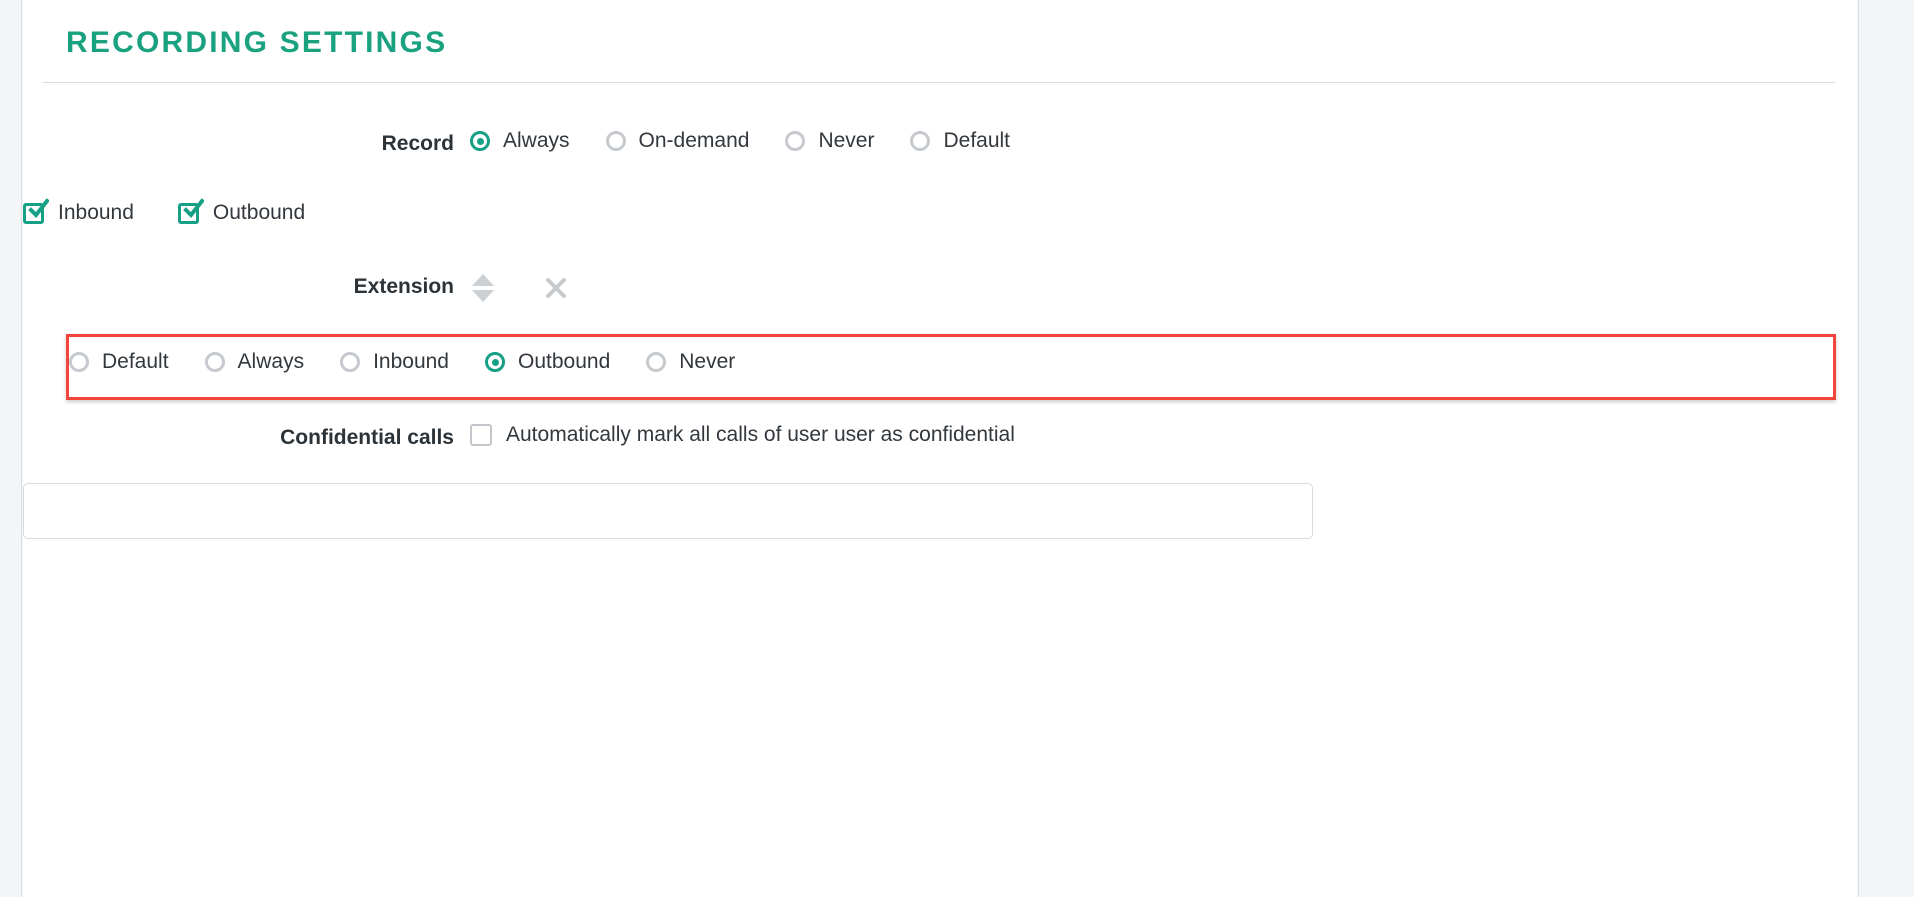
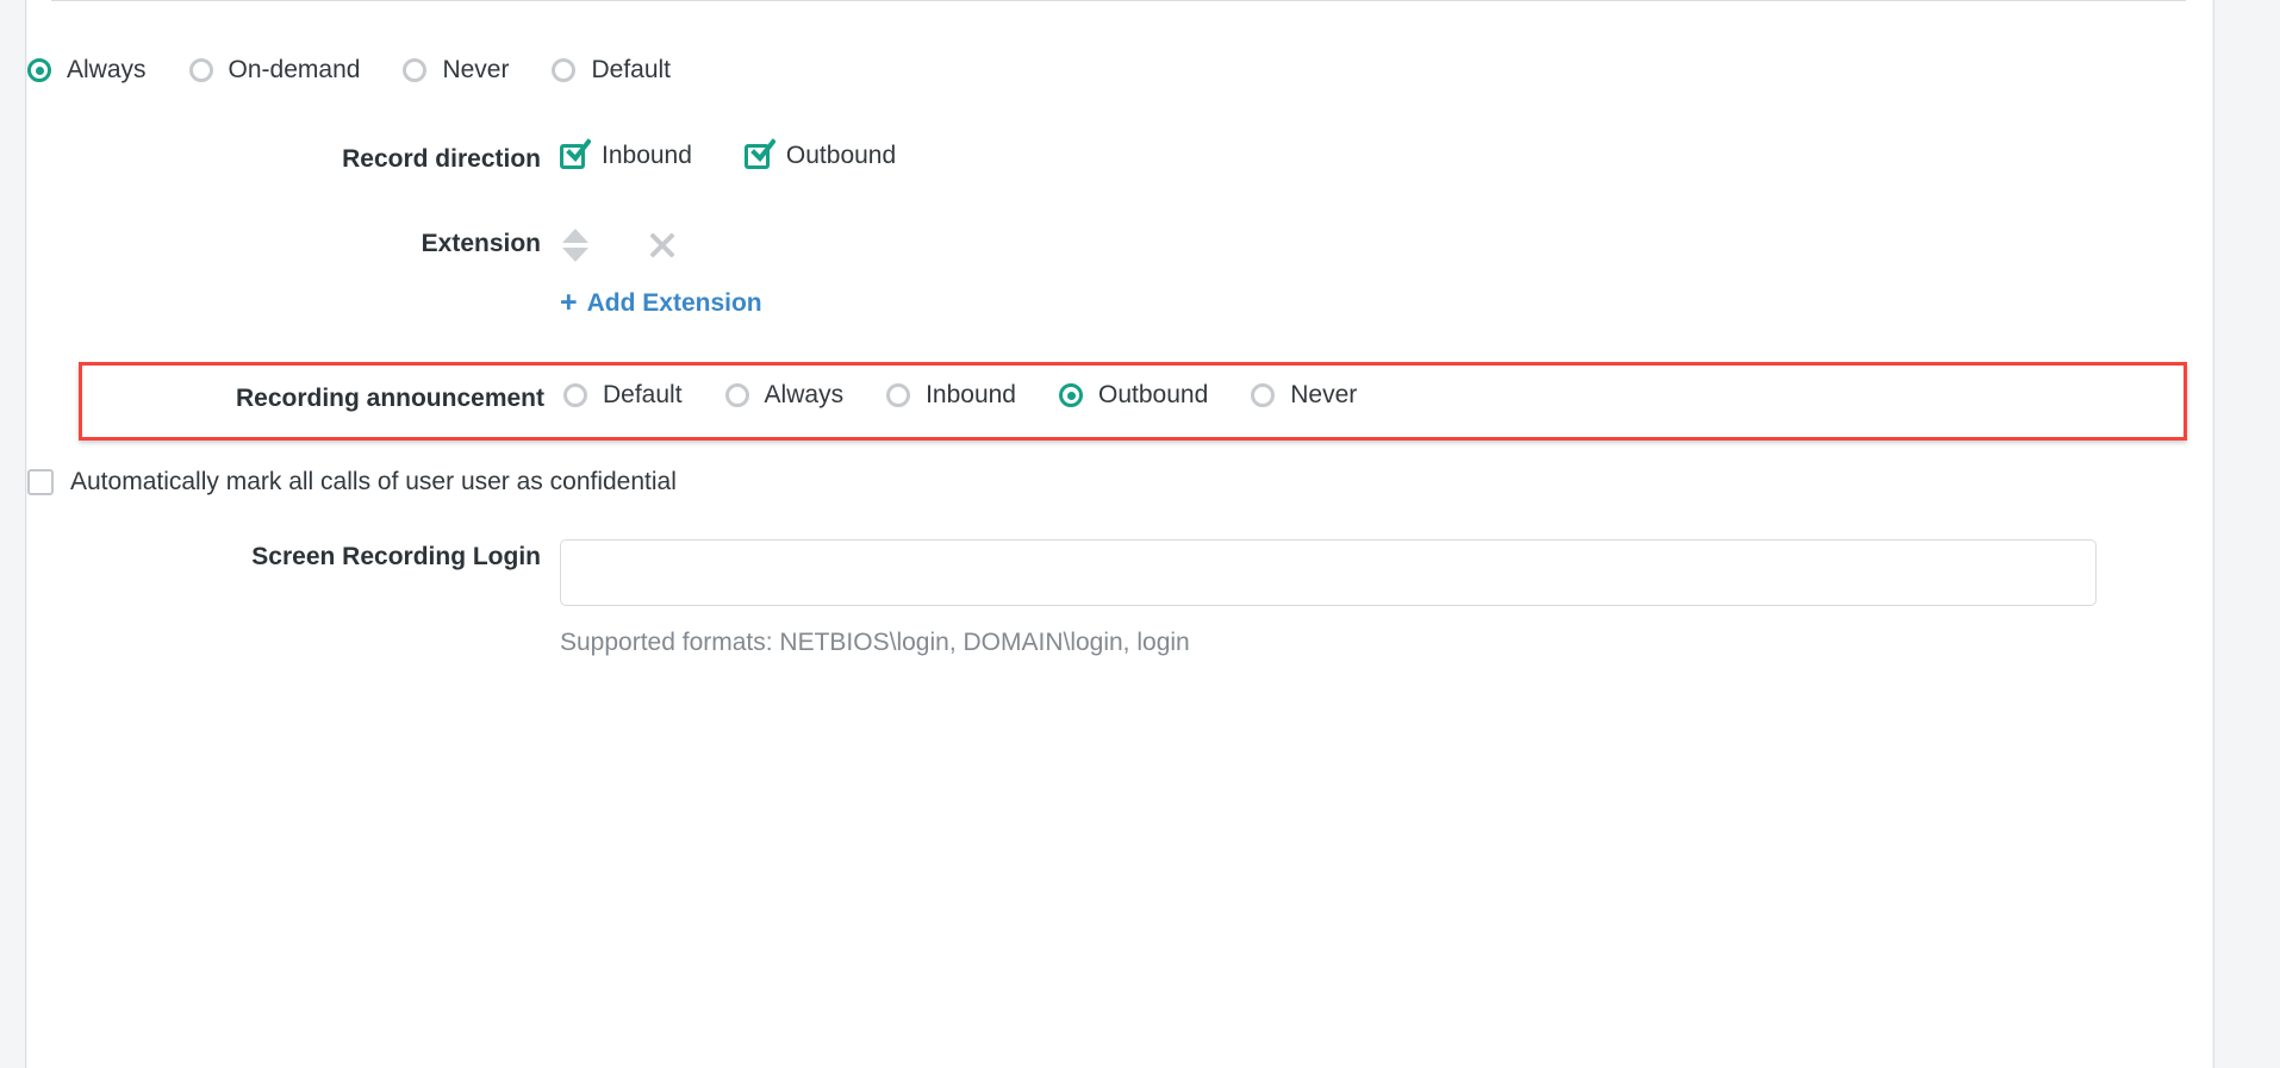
- RECORDING SETTINGS
- Record
  Always
  On-demand
  Never
  Default
+ Record direction
  Inbound
  Outbound
  Extension
+ +
+ Add Extension
+ Recording announcement
  Default
  Always
  Inbound
  Outbound
  Never
- Confidential calls
  Automatically mark all calls of user user as confidential
+ Screen Recording Login
+ Supported formats: NETBIOS\login, DOMAIN\login, login
